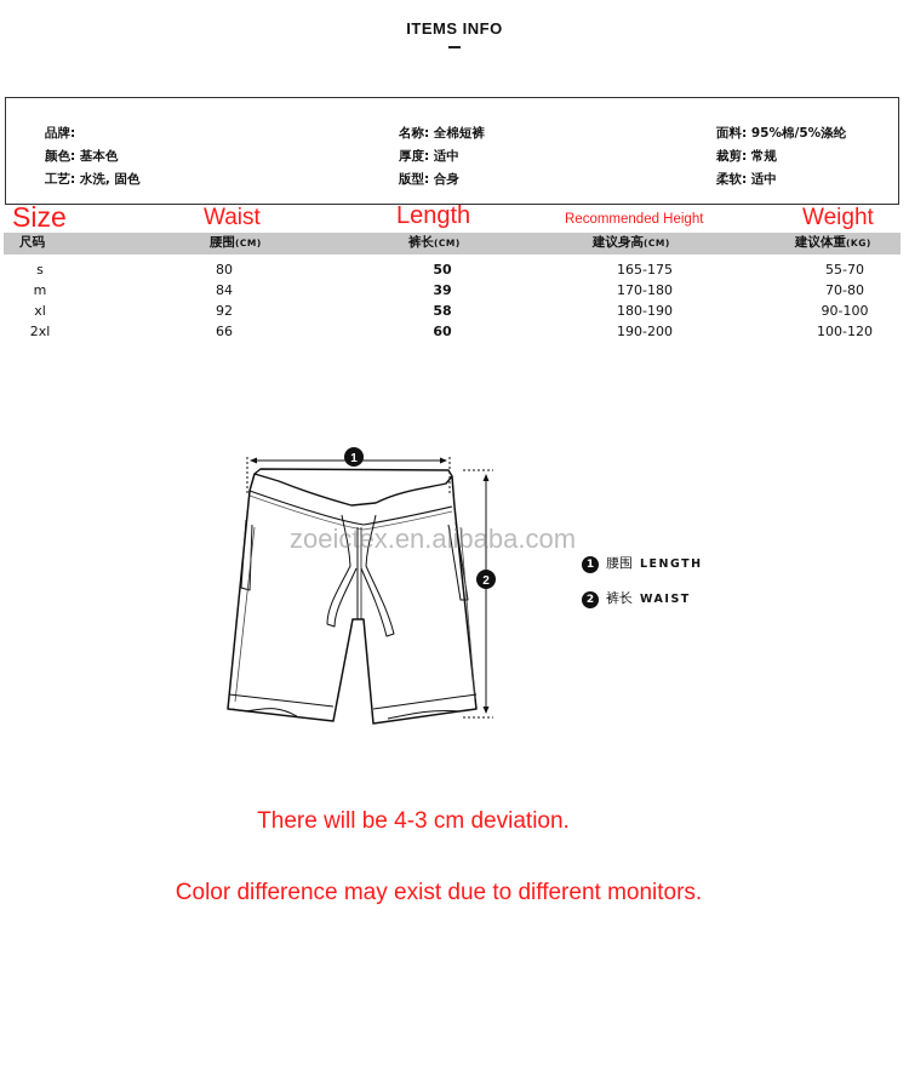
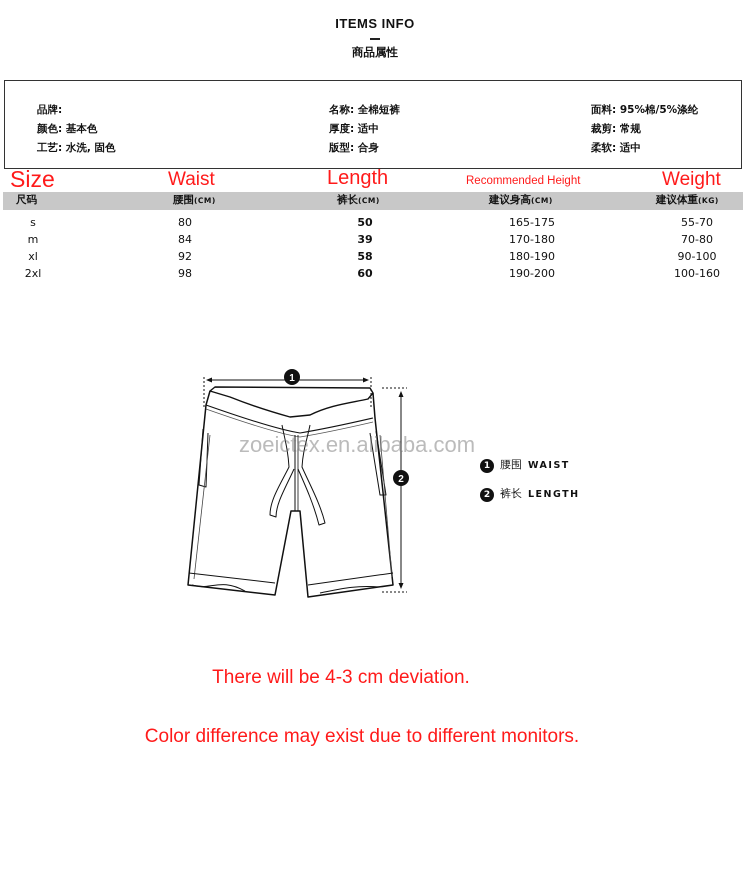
  ITEMS INFO
+ 商品属性
  品牌:
  颜色: 基本色
  工艺: 水洗, 固色
  名称: 全棉短裤
  厚度: 适中
  版型: 合身
  面料: 95%棉/5%涤纶
  裁剪: 常规
  柔软: 适中
  Size
  Waist
  Length
  Recommended Height
  Weight
  尺码
  腰围(CM)
  裤长(CM)
  建议身高(CM)
  建议体重(KG)
  s
  80
  50
  165-175
  55-70
  m
  84
  39
  170-180
  70-80
  xl
  92
  58
  180-190
  90-100
  2xl
- 66
+ 98
  60
  190-200
- 100-120
+ 100-160
  1
  2
  zoeictex.en.alibaba.com
  1
  腰围
- LENGTH
+ WAIST
  2
  裤长
- WAIST
+ LENGTH
  There will be 4-3 cm deviation.
  Color difference may exist due to different monitors.
